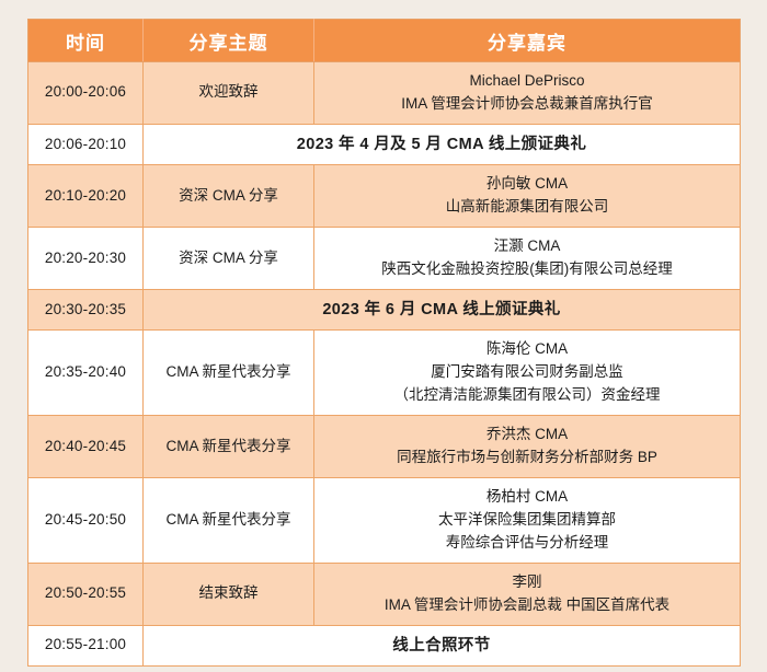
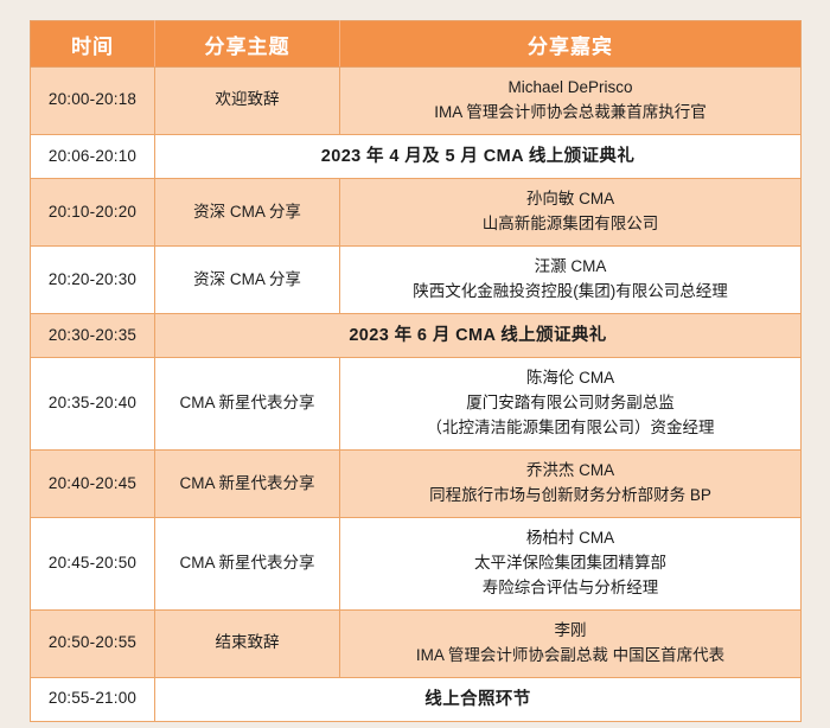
  时间	分享主题	分享嘉宾
- 20:00-20:06	欢迎致辞	Michael DePriscoIMA 管理会计师协会总裁兼首席执行官
+ 20:00-20:18	欢迎致辞	Michael DePriscoIMA 管理会计师协会总裁兼首席执行官
  20:06-20:10	2023 年 4 月及 5 月 CMA 线上颁证典礼
  20:10-20:20	资深 CMA 分享	孙向敏 CMA山高新能源集团有限公司
  20:20-20:30	资深 CMA 分享	汪灏 CMA陕西文化金融投资控股(集团)有限公司总经理
  20:30-20:35	2023 年 6 月 CMA 线上颁证典礼
  20:35-20:40	CMA 新星代表分享	陈海伦 CMA厦门安踏有限公司财务副总监（北控清洁能源集团有限公司）资金经理
  20:40-20:45	CMA 新星代表分享	乔洪杰 CMA同程旅行市场与创新财务分析部财务 BP
  20:45-20:50	CMA 新星代表分享	杨柏村 CMA太平洋保险集团集团精算部寿险综合评估与分析经理
  20:50-20:55	结束致辞	李刚IMA 管理会计师协会副总裁 中国区首席代表
  20:55-21:00	线上合照环节
